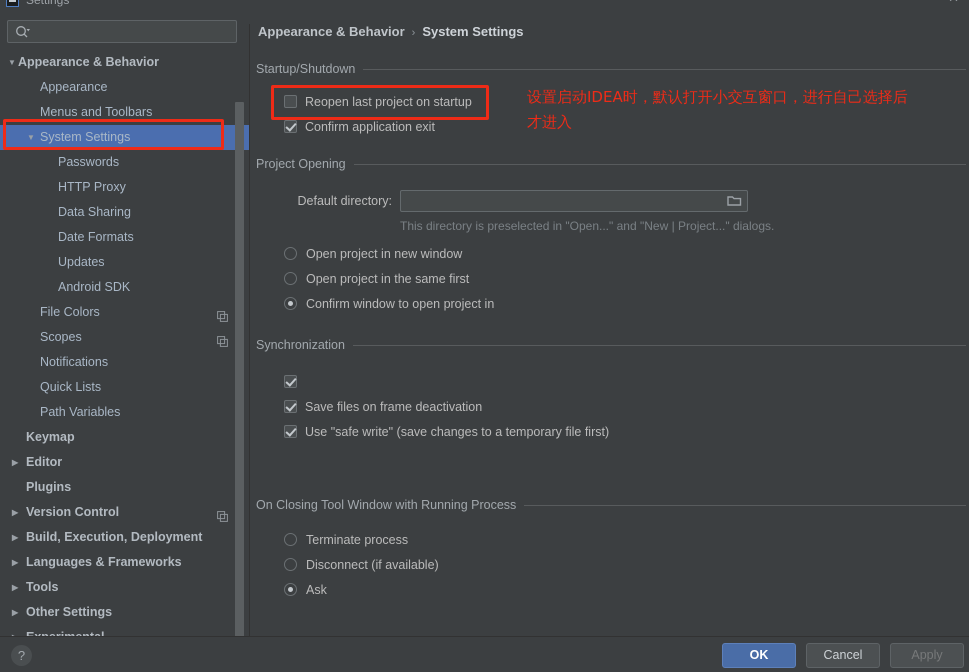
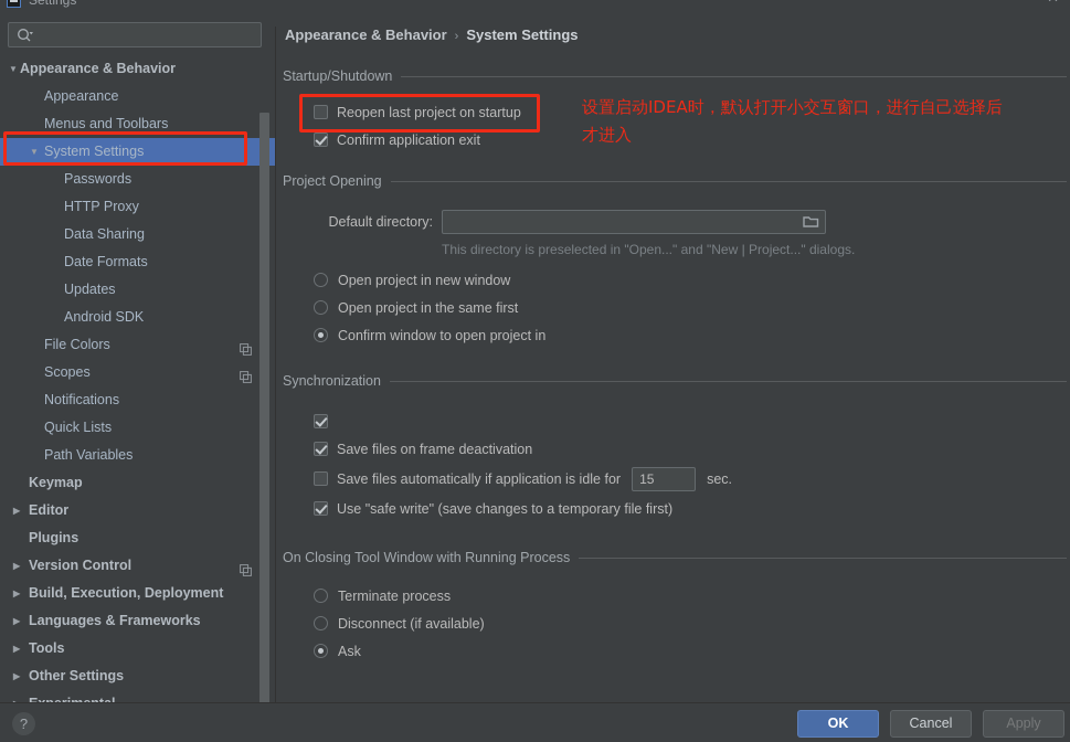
  Settings
  ▼
  Appearance & Behavior
  Appearance
  Menus and Toolbars
  ▼
  System Settings
  Passwords
  HTTP Proxy
  Data Sharing
  Date Formats
  Updates
  Android SDK
  File Colors
  Scopes
  Notifications
  Quick Lists
  Path Variables
  Keymap
  ▶
  Editor
  Plugins
  ▶
  Version Control
  ▶
  Build, Execution, Deployment
  ▶
  Languages & Frameworks
  ▶
  Tools
  ▶
  Other Settings
  Appearance & Behavior › System Settings
  Startup/Shutdown
  Reopen last project on startup
  Confirm application exit
  Project Opening
  Default directory:
  This directory is preselected in "Open..." and "New | Project..." dialogs.
  Open project in new window
  Open project in the same first
  Confirm window to open project in
  Synchronization
  Save files on frame deactivation
+ Save files automatically if application is idle for
+ 15
+ sec.
  Use "safe write" (save changes to a temporary file first)
  On Closing Tool Window with Running Process
  Terminate process
  Disconnect (if available)
  Ask
  设置启动IDEA时，默认打开小交互窗口，进行自己选择后
  才进入
  ?
  OK
  Cancel
  Apply
